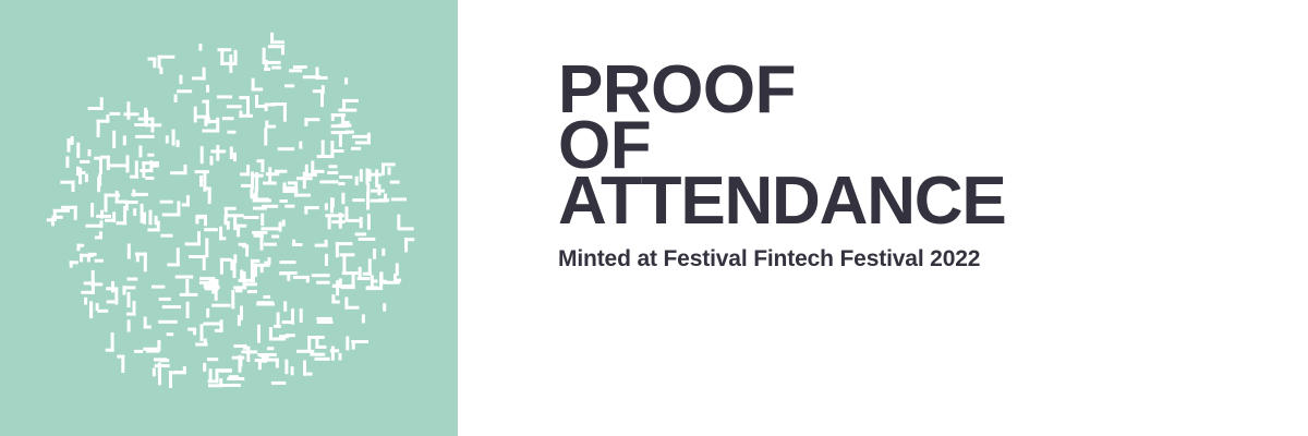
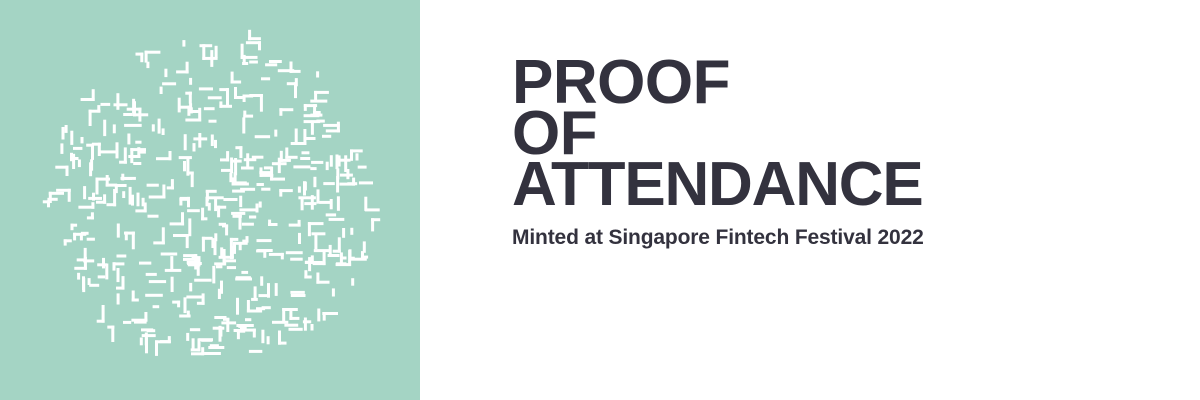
  PROOF
  OF
  ATTENDANCE
- Minted at Festival Fintech Festival 2022
+ Minted at Singapore Fintech Festival 2022
